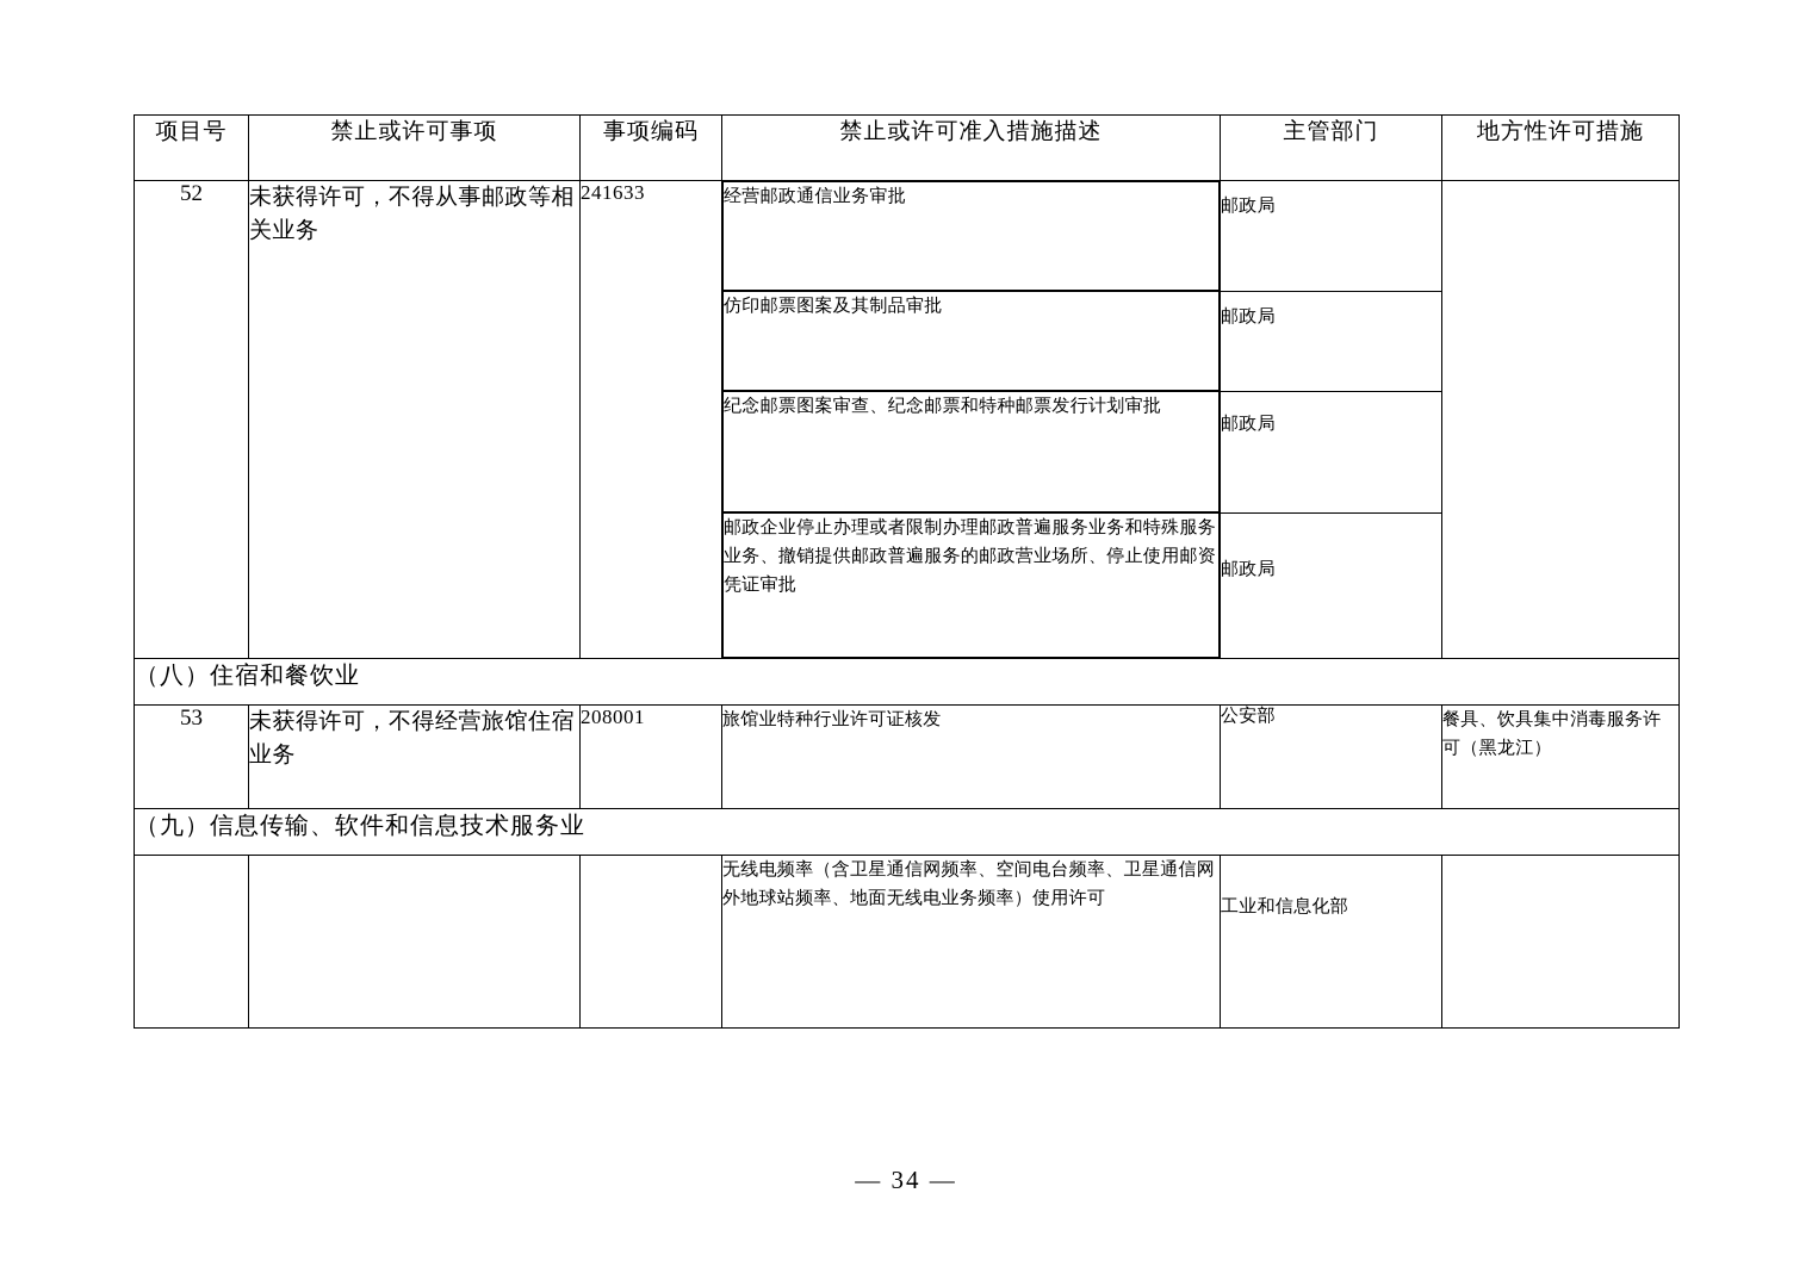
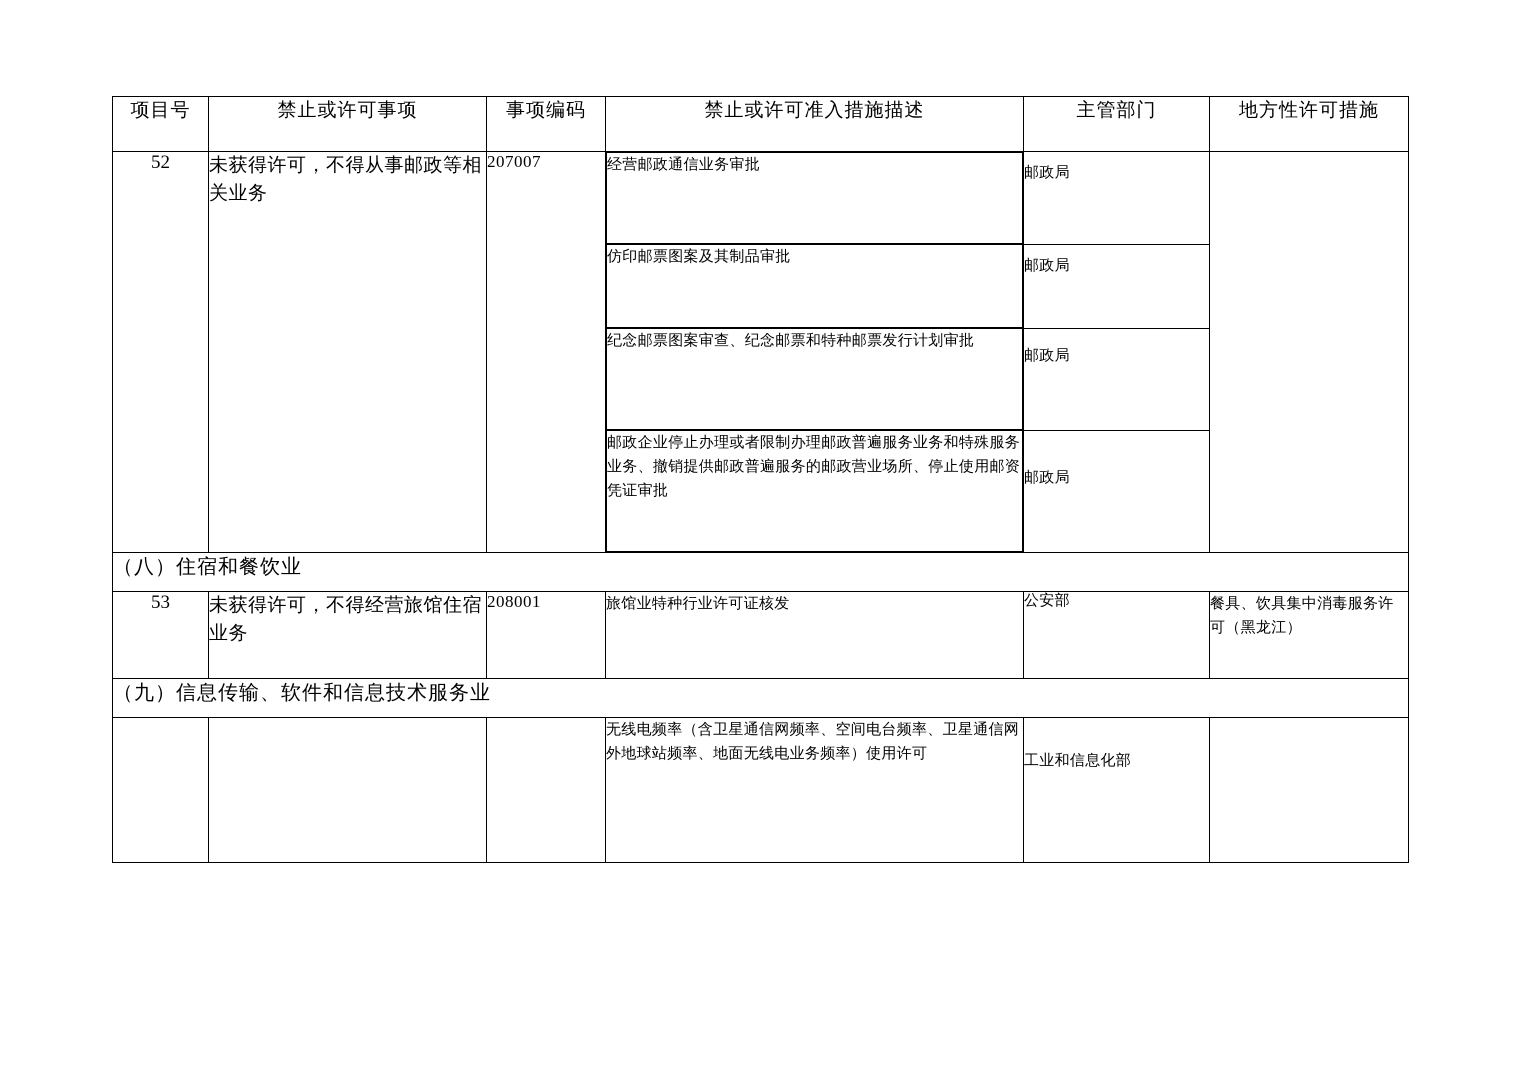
  项目号	禁止或许可事项	事项编码	禁止或许可准入措施描述	主管部门	地方性许可措施
- 52	未获得许可，不得从事邮政等相关业务	241633	经营邮政通信业务审批					邮政局
+ 52	未获得许可，不得从事邮政等相关业务	207007	经营邮政通信业务审批					邮政局
  仿印邮票图案及其制品审批		邮政局
  纪念邮票图案审查、纪念邮票和特种邮票发行计划审批		邮政局
  邮政企业停止办理或者限制办理邮政普遍服务业务和特殊服务业务、撤销提供邮政普遍服务的邮政营业场所、停止使用邮资凭证审批		邮政局
  （八）住宿和餐饮业
  53	未获得许可，不得经营旅馆住宿业务	208001	旅馆业特种行业许可证核发	公安部	餐具、饮具集中消毒服务许可（黑龙江）
  （九）信息传输、软件和信息技术服务业
  			无线电频率（含卫星通信网频率、空间电台频率、卫星通信网外地球站频率、地面无线电业务频率）使用许可	工业和信息化部
- — 34 —
